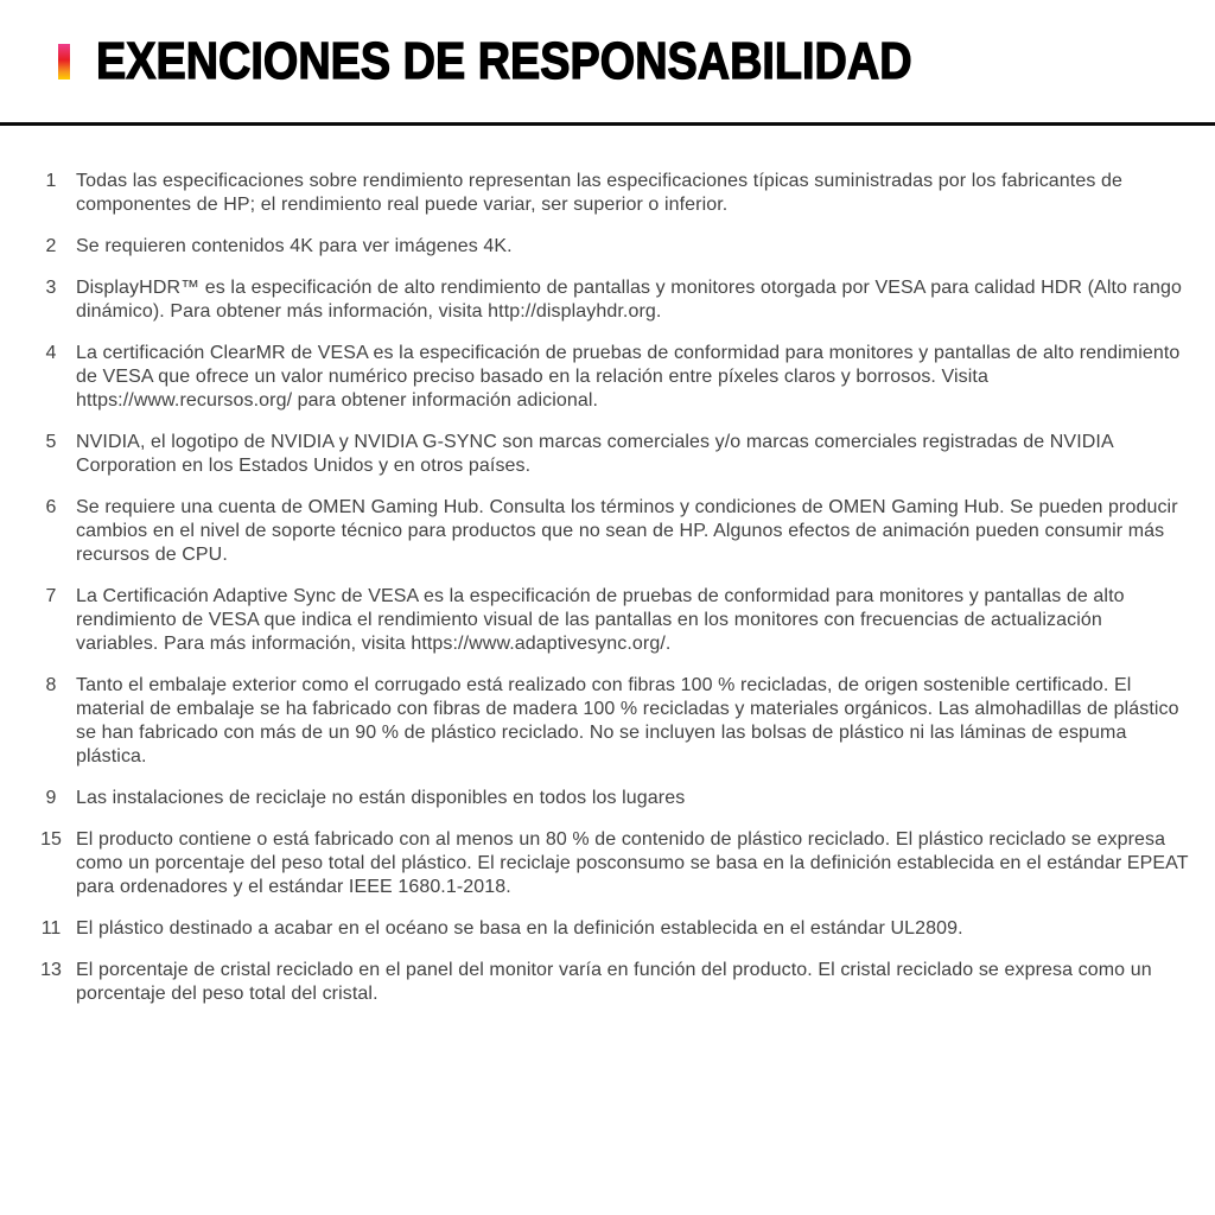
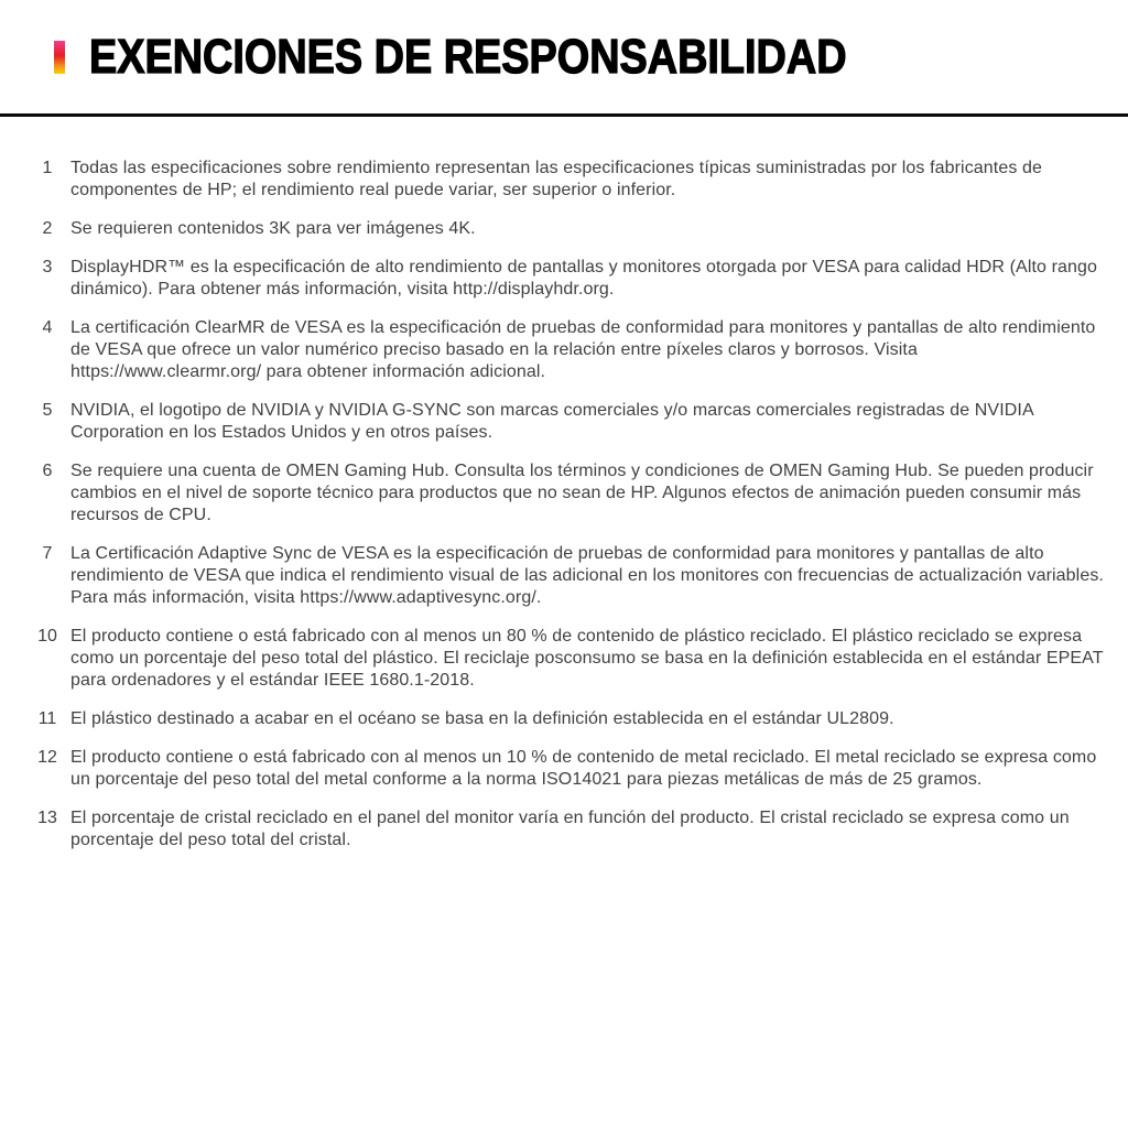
  EXENCIONES DE RESPONSABILIDAD
  1
  Todas las especificaciones sobre rendimiento representan las especificaciones típicas suministradas por los fabricantes de componentes de HP; el rendimiento real puede variar, ser superior o inferior.
  2
- Se requieren contenidos 4K para ver imágenes 4K.
+ Se requieren contenidos 3K para ver imágenes 4K.
  3
  DisplayHDR™ es la especificación de alto rendimiento de pantallas y monitores otorgada por VESA para calidad HDR (Alto rango dinámico). Para obtener más información, visita http://displayhdr.org.
  4
- La certificación ClearMR de VESA es la especificación de pruebas de conformidad para monitores y pantallas de alto rendimiento de VESA que ofrece un valor numérico preciso basado en la relación entre píxeles claros y borrosos. Visita https://www.recursos.org/ para obtener información adicional.
+ La certificación ClearMR de VESA es la especificación de pruebas de conformidad para monitores y pantallas de alto rendimiento de VESA que ofrece un valor numérico preciso basado en la relación entre píxeles claros y borrosos. Visita https://www.clearmr.org/ para obtener información adicional.
  5
  NVIDIA, el logotipo de NVIDIA y NVIDIA G-SYNC son marcas comerciales y/o marcas comerciales registradas de NVIDIA Corporation en los Estados Unidos y en otros países.
  6
  Se requiere una cuenta de OMEN Gaming Hub. Consulta los términos y condiciones de OMEN Gaming Hub. Se pueden producir cambios en el nivel de soporte técnico para productos que no sean de HP. Algunos efectos de animación pueden consumir más recursos de CPU.
  7
- La Certificación Adaptive Sync de VESA es la especificación de pruebas de conformidad para monitores y pantallas de alto rendimiento de VESA que indica el rendimiento visual de las pantallas en los monitores con frecuencias de actualización variables. Para más información, visita https://www.adaptivesync.org/.
+ La Certificación Adaptive Sync de VESA es la especificación de pruebas de conformidad para monitores y pantallas de alto rendimiento de VESA que indica el rendimiento visual de las adicional en los monitores con frecuencias de actualización variables. Para más información, visita https://www.adaptivesync.org/.
- 8
- Tanto el embalaje exterior como el corrugado está realizado con fibras 100 % recicladas, de origen sostenible certificado. El material de embalaje se ha fabricado con fibras de madera 100 % recicladas y materiales orgánicos. Las almohadillas de plástico se han fabricado con más de un 90 % de plástico reciclado. No se incluyen las bolsas de plástico ni las láminas de espuma plástica.
- 9
- Las instalaciones de reciclaje no están disponibles en todos los lugares
- 15
+ 10
  El producto contiene o está fabricado con al menos un 80 % de contenido de plástico reciclado. El plástico reciclado se expresa como un porcentaje del peso total del plástico. El reciclaje posconsumo se basa en la definición establecida en el estándar EPEAT para ordenadores y el estándar IEEE 1680.1-2018.
  11
  El plástico destinado a acabar en el océano se basa en la definición establecida en el estándar UL2809.
+ 12
+ El producto contiene o está fabricado con al menos un 10 % de contenido de metal reciclado. El metal reciclado se expresa como un porcentaje del peso total del metal conforme a la norma ISO14021 para piezas metálicas de más de 25 gramos.
  13
  El porcentaje de cristal reciclado en el panel del monitor varía en función del producto. El cristal reciclado se expresa como un porcentaje del peso total del cristal.
